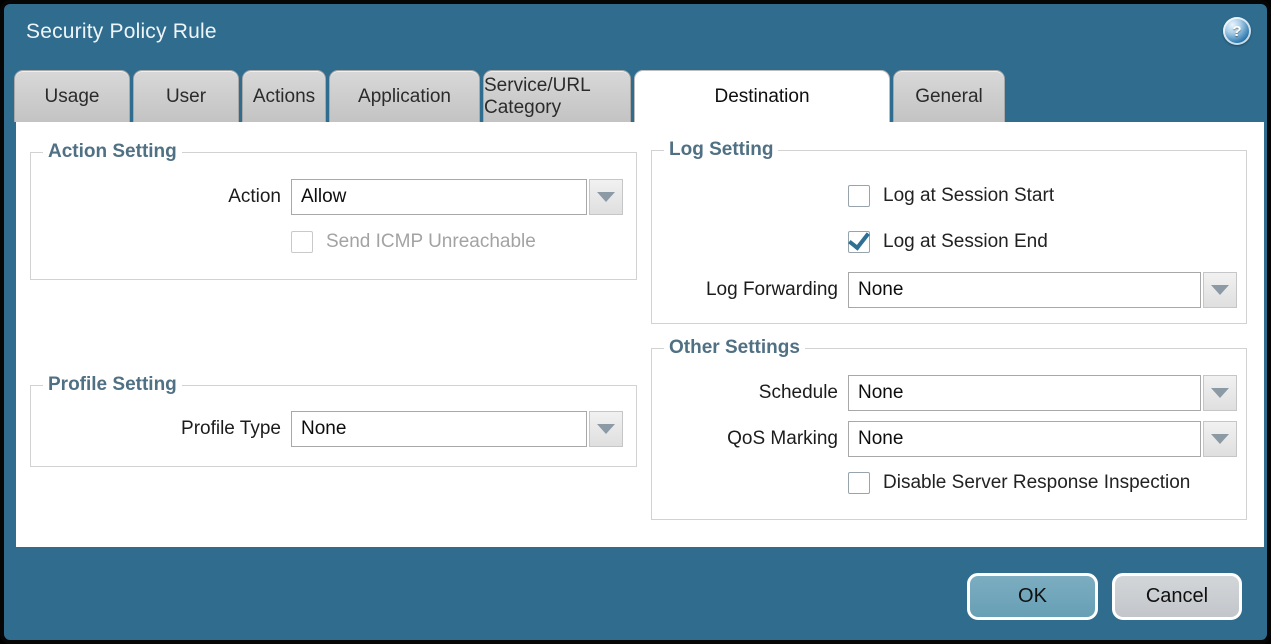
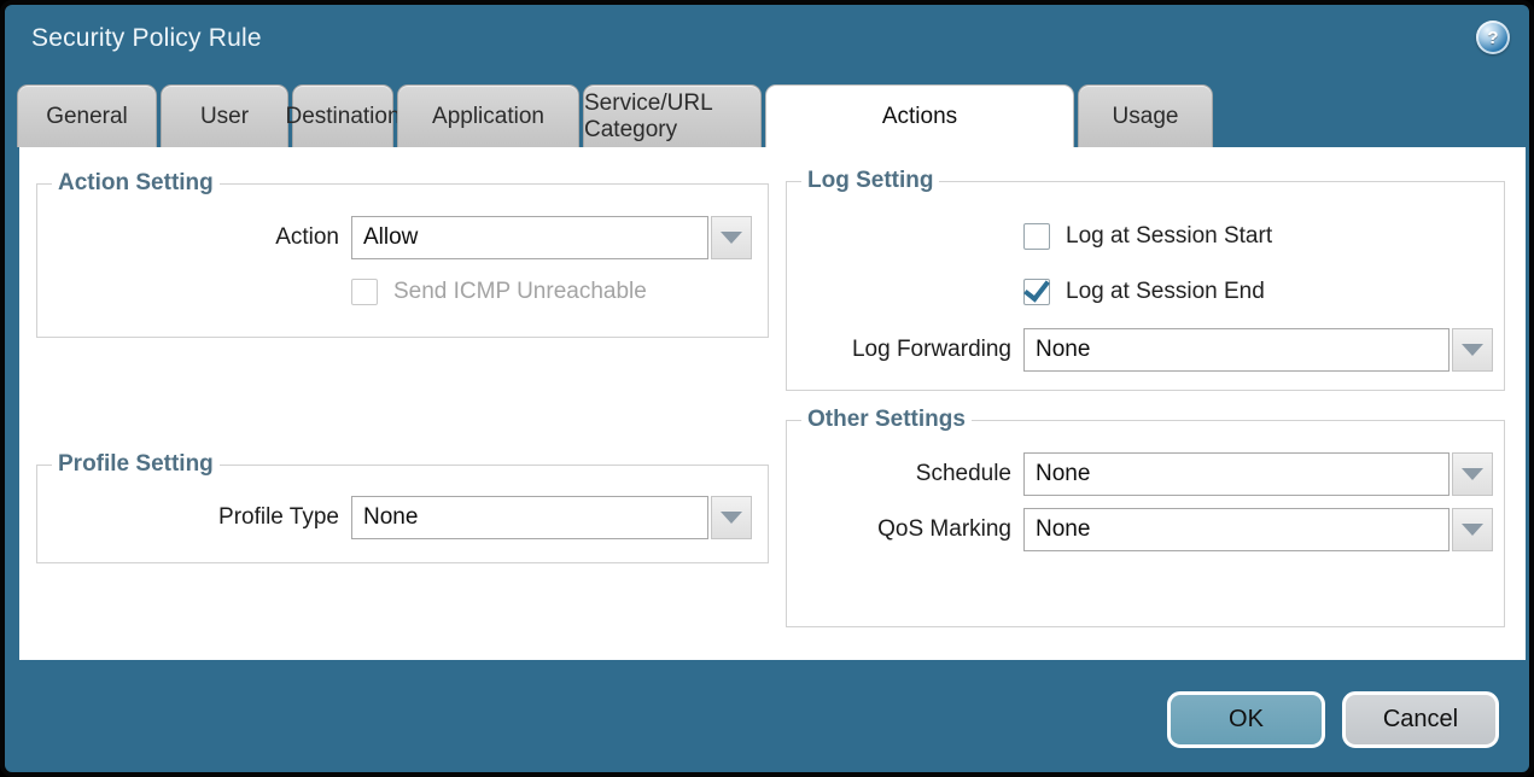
  Security Policy Rule
  ?
- Usage
+ General
  User
- Actions
+ Destination
  Application
  Service/URL Category
- Destination
+ Actions
- General
+ Usage
  Action Setting
  Action
  Allow
  Send ICMP Unreachable
  Profile Setting
  Profile Type
  None
  Log Setting
  Log at Session Start
  Log at Session End
  Log Forwarding
  None
  Other Settings
  Schedule
  None
  QoS Marking
  None
- Disable Server Response Inspection
  OK
  Cancel
